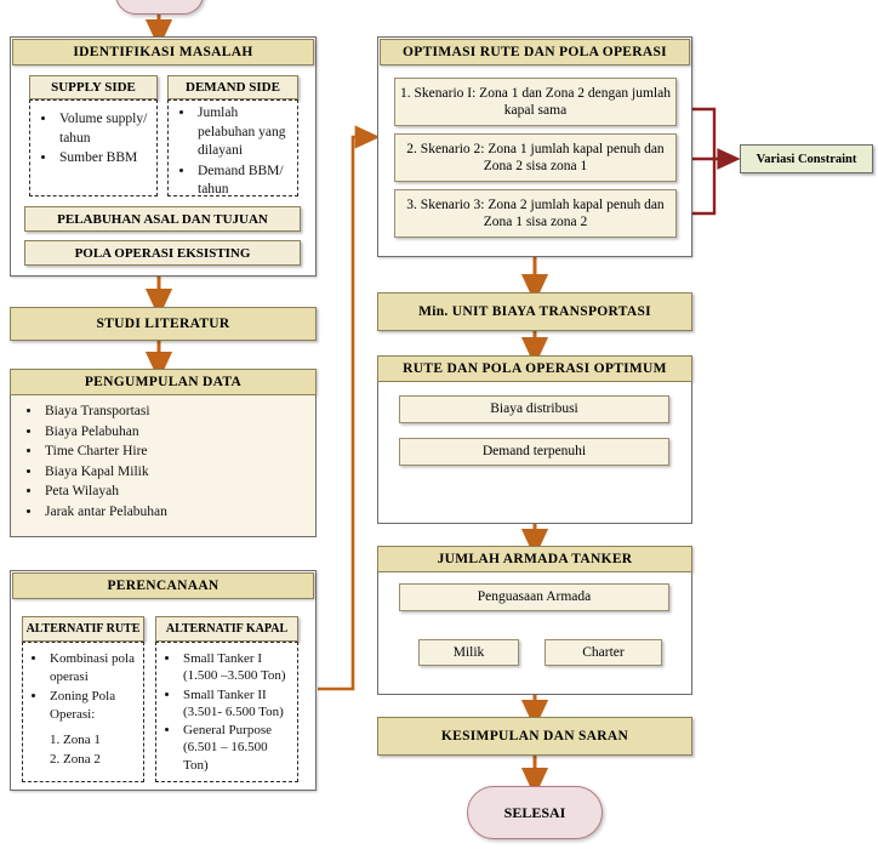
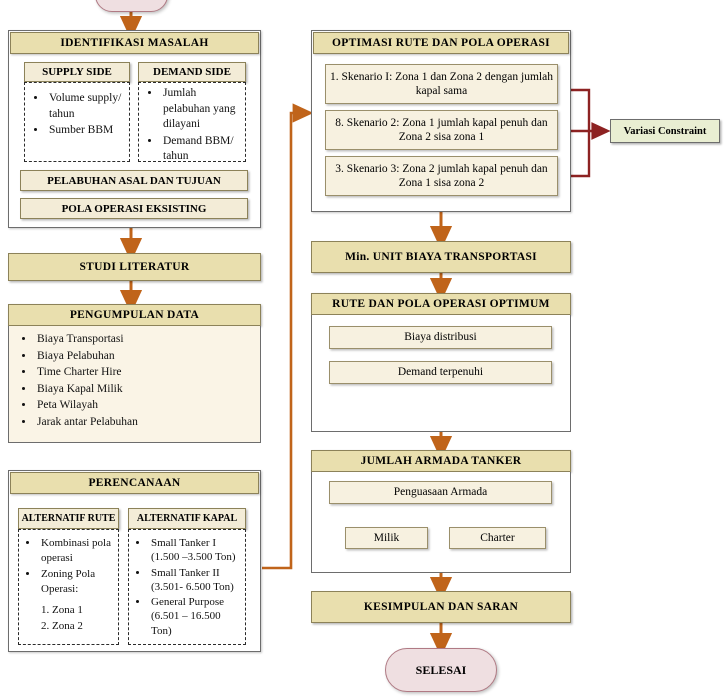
  IDENTIFIKASI MASALAH
  SUPPLY SIDE
  Volume supply/ tahun
  Sumber BBM
  DEMAND SIDE
  Jumlah pelabuhan yang dilayani
  Demand BBM/ tahun
  PELABUHAN ASAL DAN TUJUAN
  POLA OPERASI EKSISTING
  STUDI LITERATUR
  PENGUMPULAN DATA
  Biaya Transportasi
  Biaya Pelabuhan
  Time Charter Hire
  Biaya Kapal Milik
  Peta Wilayah
  Jarak antar Pelabuhan
  PERENCANAAN
  ALTERNATIF RUTE
  Kombinasi pola operasi
  Zoning Pola Operasi:
  1. Zona 1
  2. Zona 2
  ALTERNATIF KAPAL
  Small Tanker I (1.500 –3.500 Ton)
  Small Tanker II (3.501- 6.500 Ton)
  General Purpose (6.501 – 16.500 Ton)
  OPTIMASI RUTE DAN POLA OPERASI
  1. Skenario I: Zona 1 dan Zona 2 dengan jumlah kapal sama
- 2. Skenario 2: Zona 1 jumlah kapal penuh dan Zona 2 sisa zona 1
+ 8. Skenario 2: Zona 1 jumlah kapal penuh dan Zona 2 sisa zona 1
  3. Skenario 3: Zona 2 jumlah kapal penuh dan Zona 1 sisa zona 2
  Variasi Constraint
  Min. UNIT BIAYA TRANSPORTASI
  RUTE DAN POLA OPERASI OPTIMUM
  Biaya distribusi
  Demand terpenuhi
  JUMLAH ARMADA TANKER
  Penguasaan Armada
  Milik
  Charter
  KESIMPULAN DAN SARAN
  SELESAI
